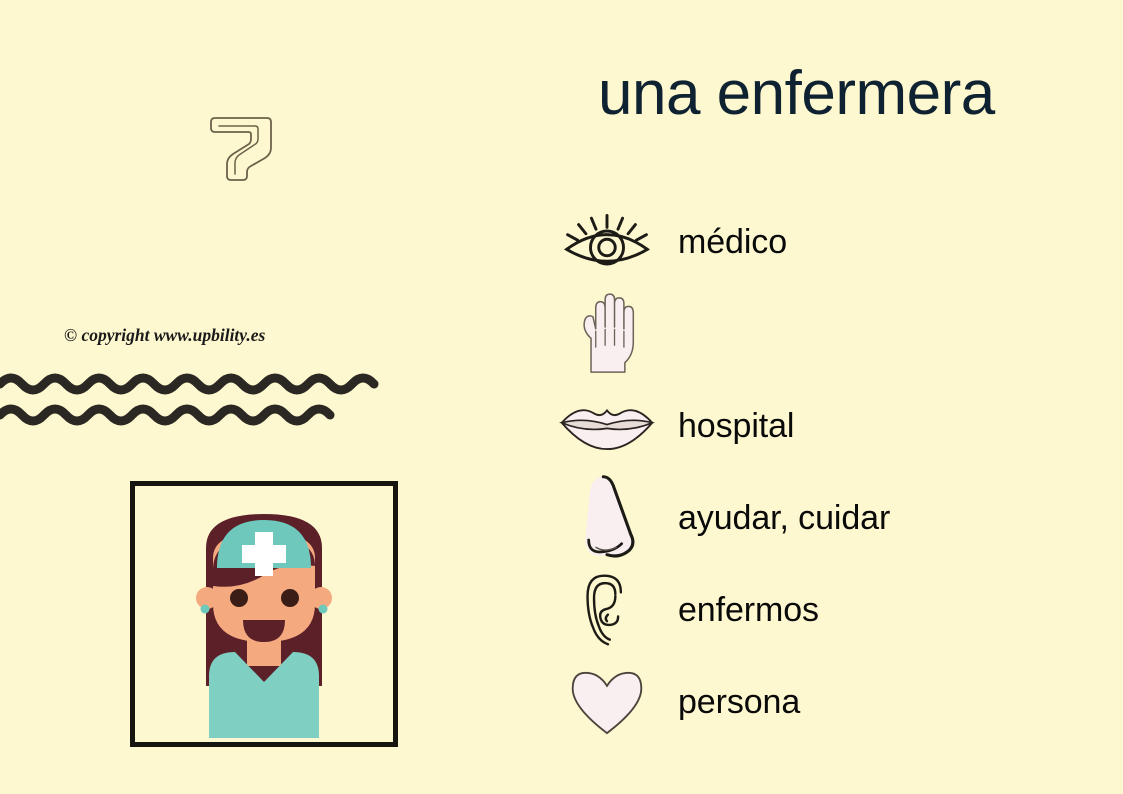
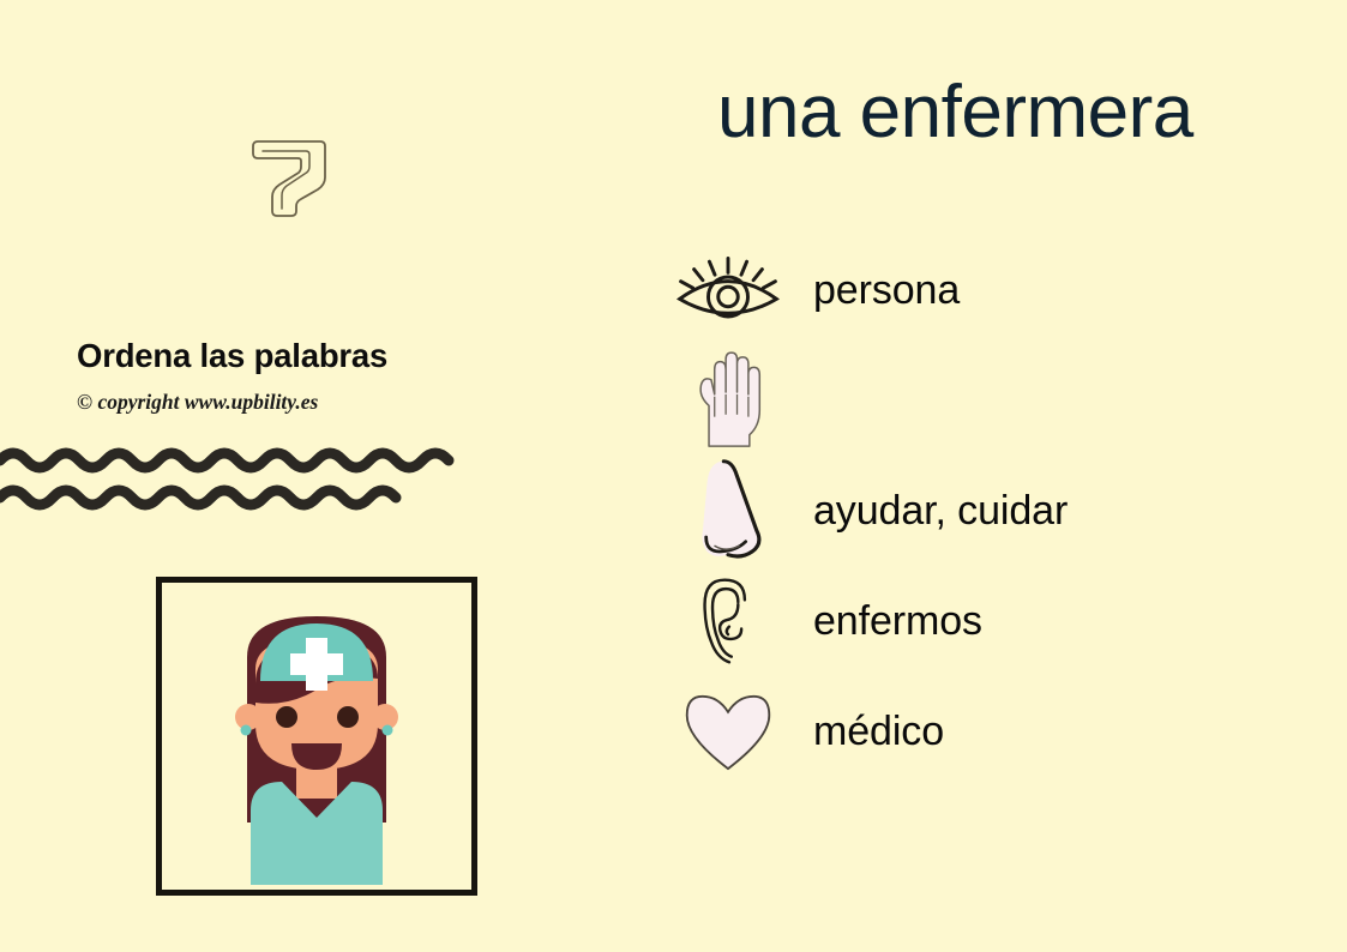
+ Ordena las palabras
  © copyright www.upbility.es
  una enfermera
- médico
+ persona
- hospital
  ayudar, cuidar
  enfermos
- persona
+ médico
